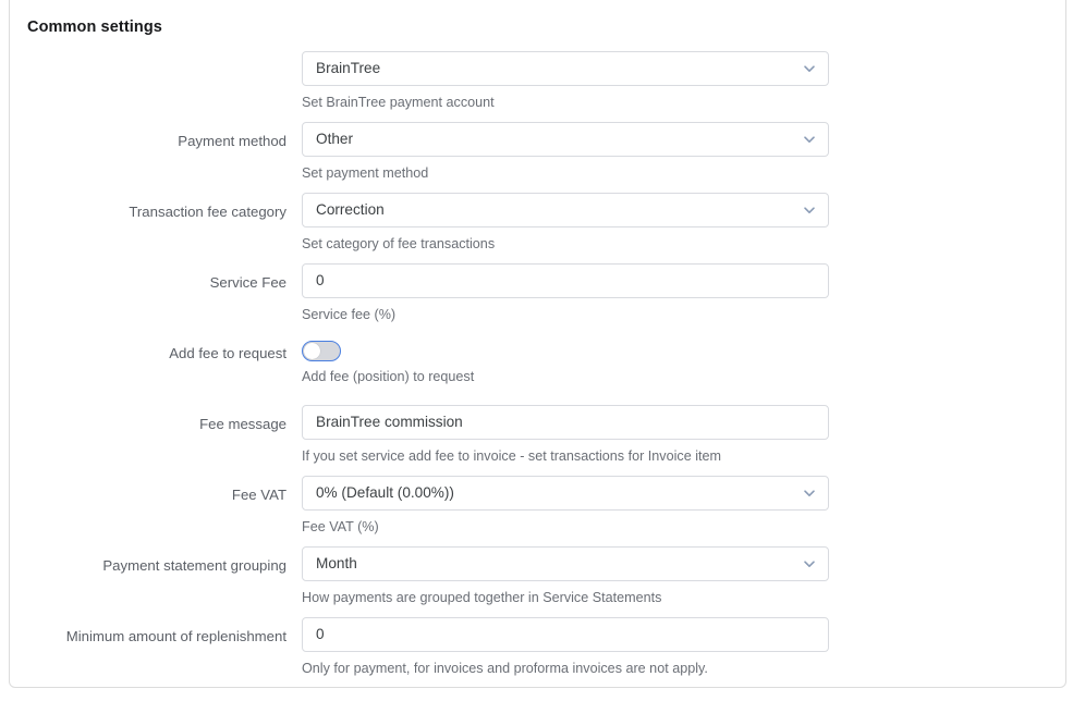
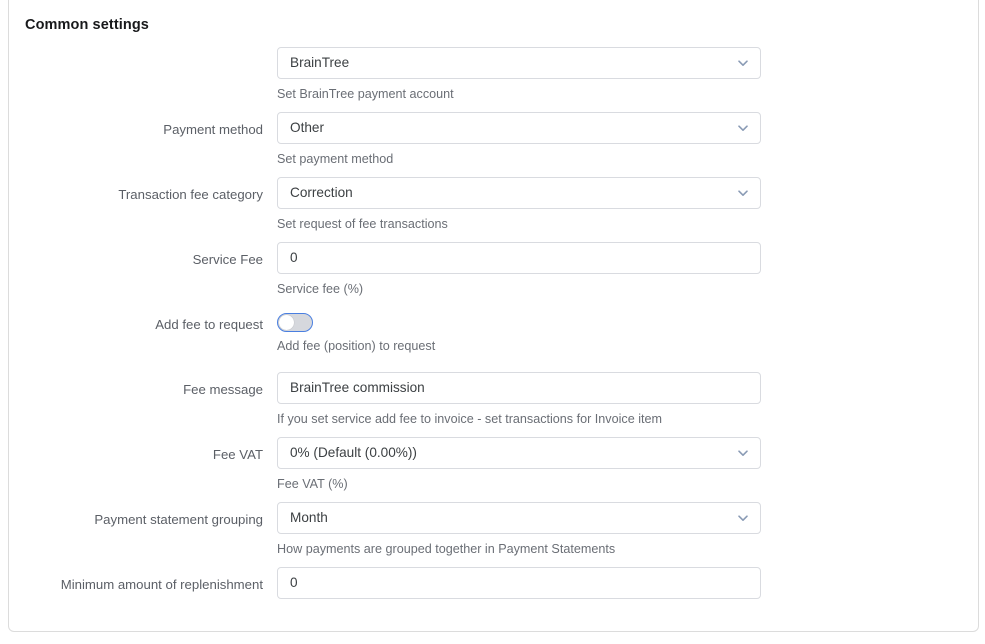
  Common settings
  BrainTree
  Set BrainTree payment account
  Payment method
  Other
  Set payment method
  Transaction fee category
  Correction
- Set category of fee transactions
+ Set request of fee transactions
  Service Fee
  0
  Service fee (%)
  Add fee to request
  Add fee (position) to request
  Fee message
  BrainTree commission
  If you set service add fee to invoice - set transactions for Invoice item
  Fee VAT
  0% (Default (0.00%))
  Fee VAT (%)
  Payment statement grouping
  Month
- How payments are grouped together in Service Statements
+ How payments are grouped together in Payment Statements
  Minimum amount of replenishment
  0
- Only for payment, for invoices and proforma invoices are not apply.
